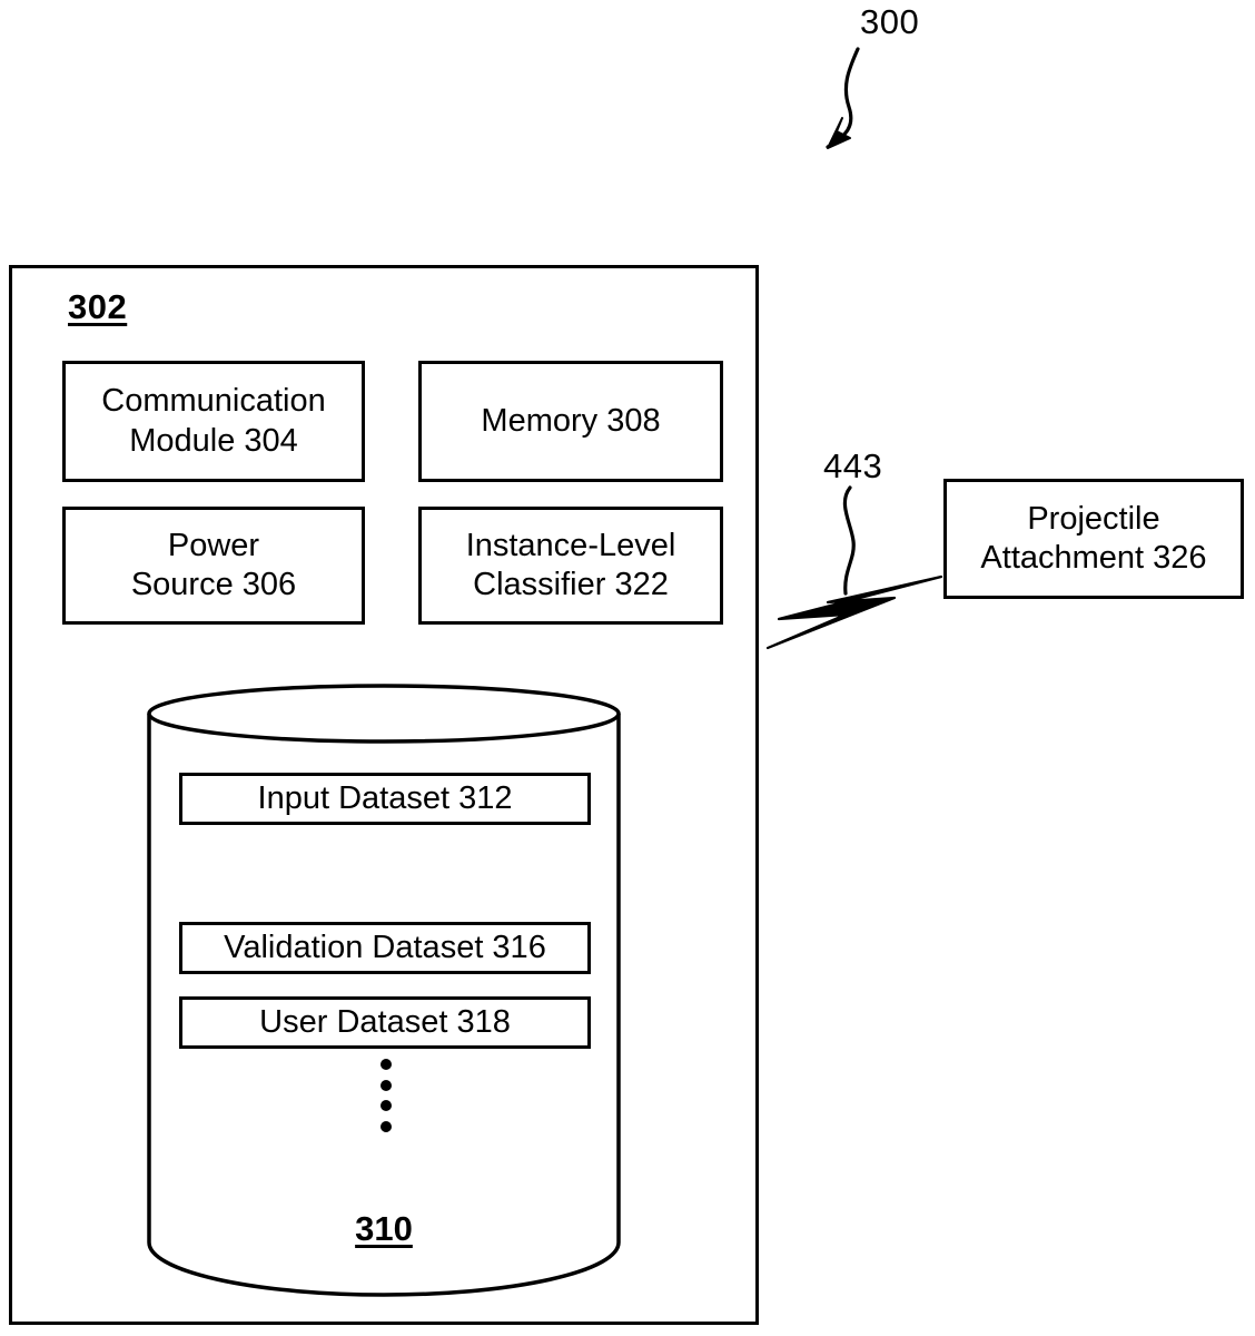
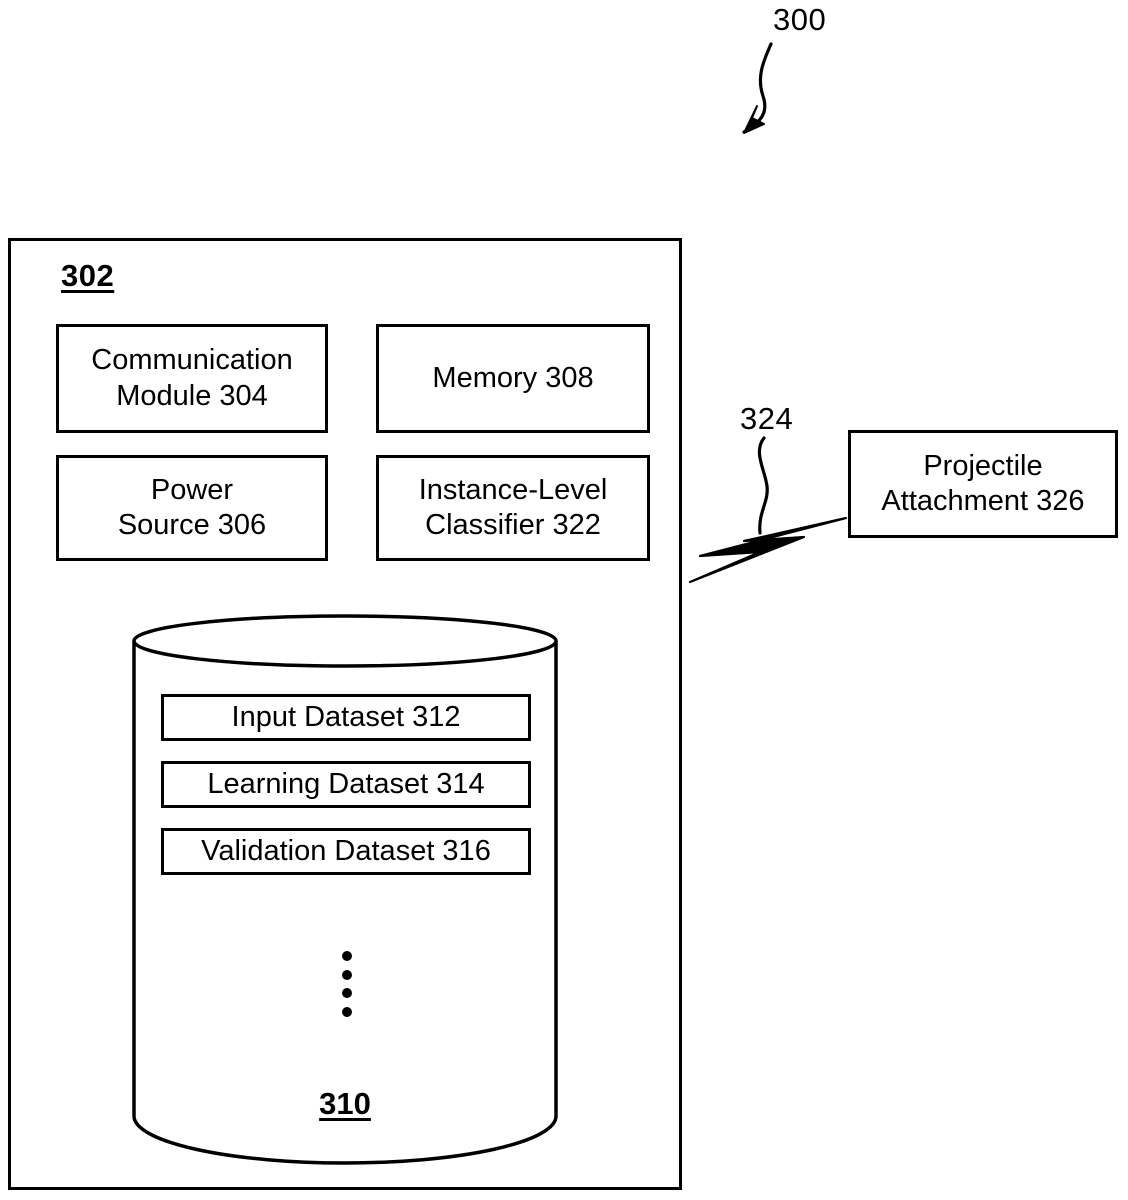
  300
  302
  Communication
  Module 304
  Memory 308
  Power
  Source 306
  Instance-Level
  Classifier 322
  Input Dataset 312
+ Learning Dataset 314
  Validation Dataset 316
- User Dataset 318
  310
  Projectile
  Attachment 326
- 443
+ 324
